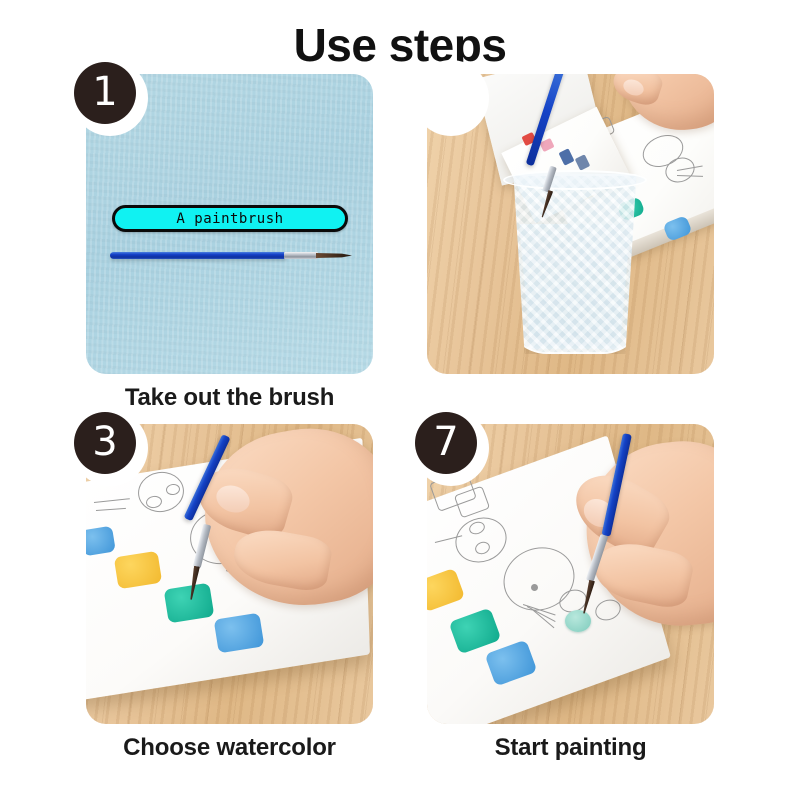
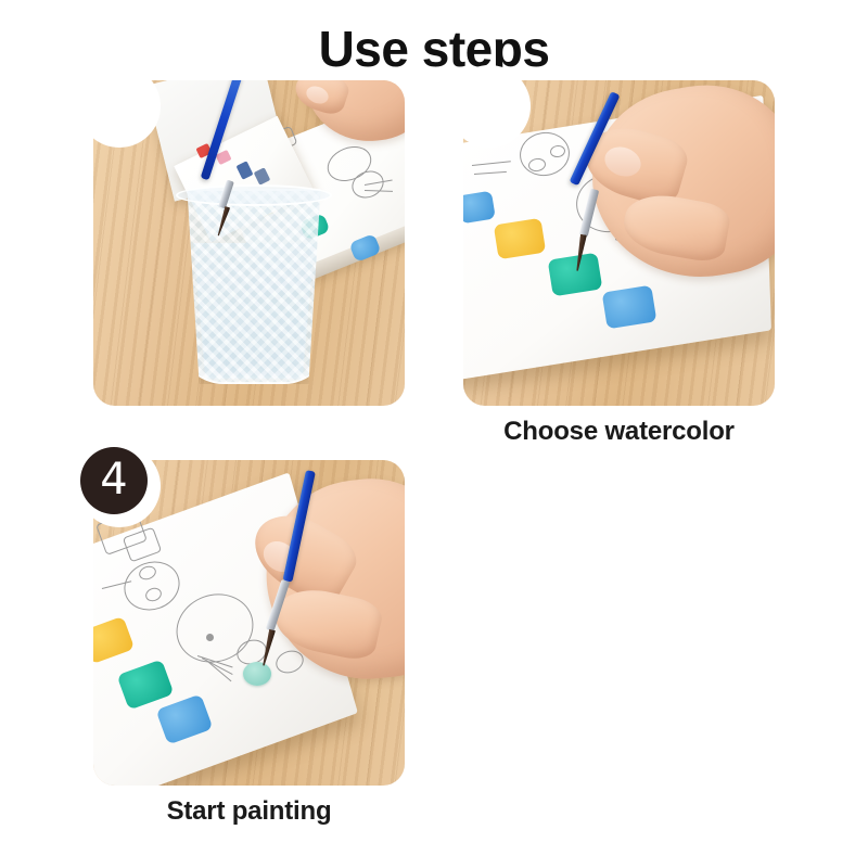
  Use steps
- A paintbrush
- 1
- Take out the brush
- 3
  Choose watercolor
- 7
+ 4
  Start painting
